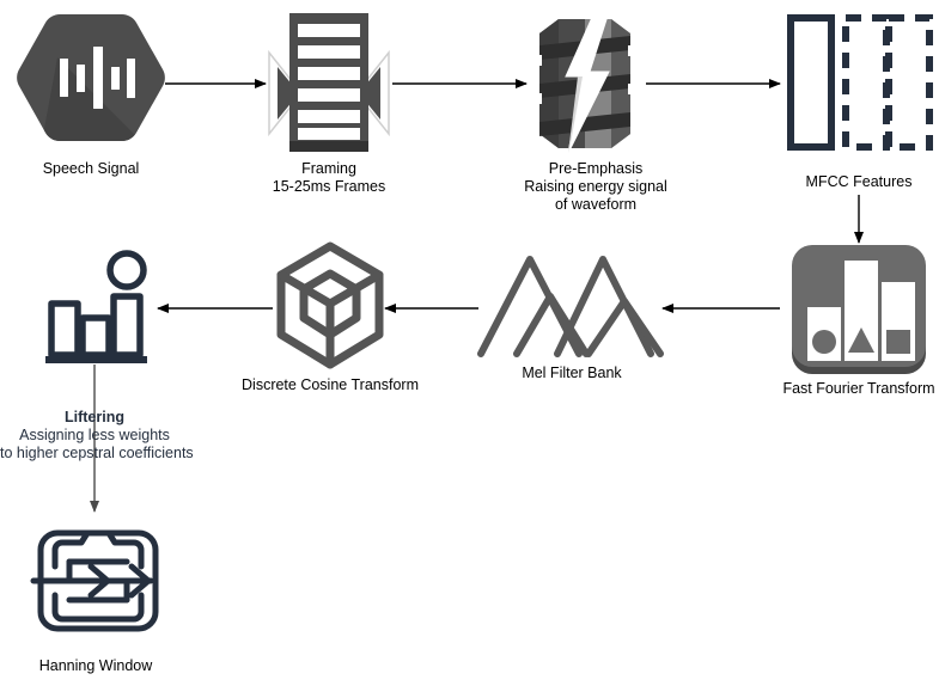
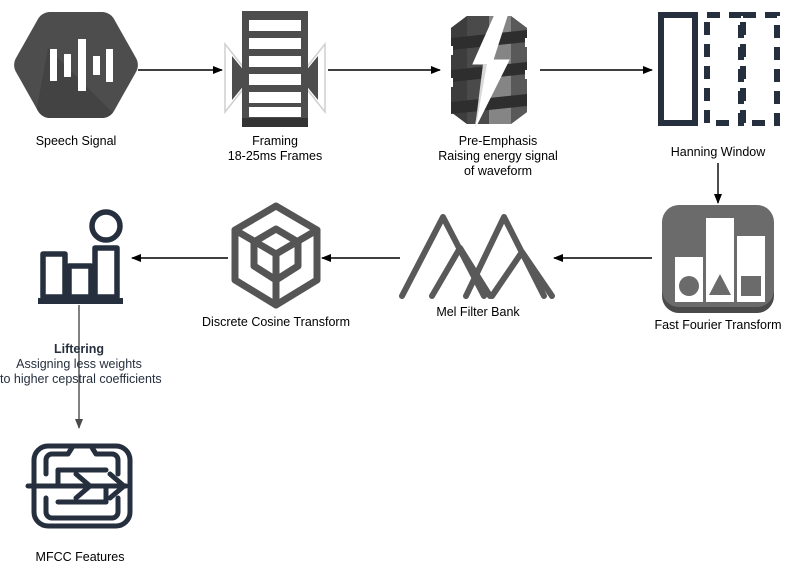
  Speech Signal
  Framing
- 15-25ms Frames
+ 18-25ms Frames
  Pre-Emphasis
  Raising energy signal
  of waveform
- MFCC Features
+ Hanning Window
  Fast Fourier Transform
  Mel Filter Bank
  Discrete Cosine Transform
  Liftering
  Assigning less weights
  to higher cepstral coefficients
- Hanning Window
+ MFCC Features
